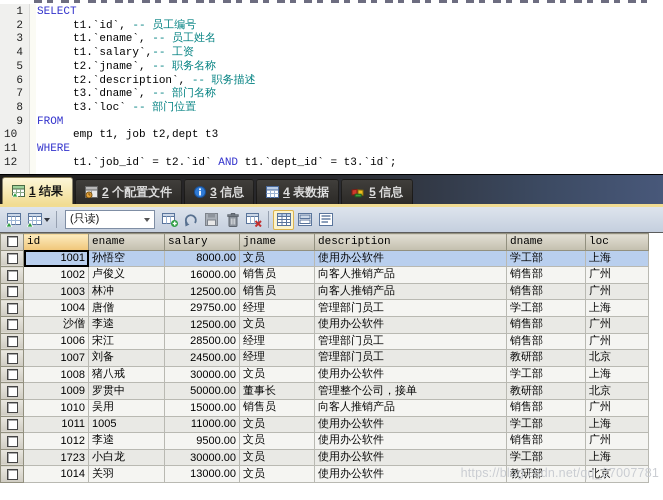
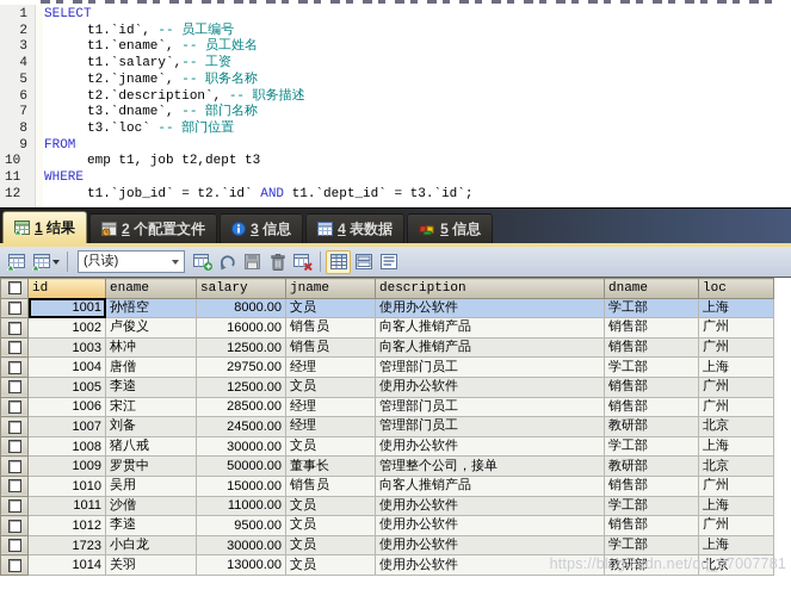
  1
  SELECT
  2
  t1.`id`, -- 员工编号
  3
  t1.`ename`, -- 员工姓名
  4
  t1.`salary`,-- 工资
  5
  t2.`jname`, -- 职务名称
  6
  t2.`description`, -- 职务描述
  7
  t3.`dname`, -- 部门名称
  8
  t3.`loc` -- 部门位置
  9
  FROM
  10
  emp t1, job t2,dept t3
  11
  WHERE
  12
  t1.`job_id` = t2.`id` AND t1.`dept_id` = t3.`id`;
  1 结果
  2 个配置文件
  3 信息
  4 表数据
  5 信息
  (只读)
  	id	ename	salary	jname	description	dname	loc
  	1001	孙悟空	8000.00	文员	使用办公软件	学工部	上海
  	1002	卢俊义	16000.00	销售员	向客人推销产品	销售部	广州
  	1003	林冲	12500.00	销售员	向客人推销产品	销售部	广州
  	1004	唐僧	29750.00	经理	管理部门员工	学工部	上海
- 	沙僧	李逵	12500.00	文员	使用办公软件	销售部	广州
+ 	1005	李逵	12500.00	文员	使用办公软件	销售部	广州
  	1006	宋江	28500.00	经理	管理部门员工	销售部	广州
  	1007	刘备	24500.00	经理	管理部门员工	教研部	北京
  	1008	猪八戒	30000.00	文员	使用办公软件	学工部	上海
  	1009	罗贯中	50000.00	董事长	管理整个公司，接单	教研部	北京
  	1010	吴用	15000.00	销售员	向客人推销产品	销售部	广州
- 	1011	1005	11000.00	文员	使用办公软件	学工部	上海
+ 	1011	沙僧	11000.00	文员	使用办公软件	学工部	上海
  	1012	李逵	9500.00	文员	使用办公软件	销售部	广州
  	1723	小白龙	30000.00	文员	使用办公软件	学工部	上海
  	1014	关羽	13000.00	文员	使用办公软件	教研部	北京
  https://blog.csdn.net/qq_27007781
